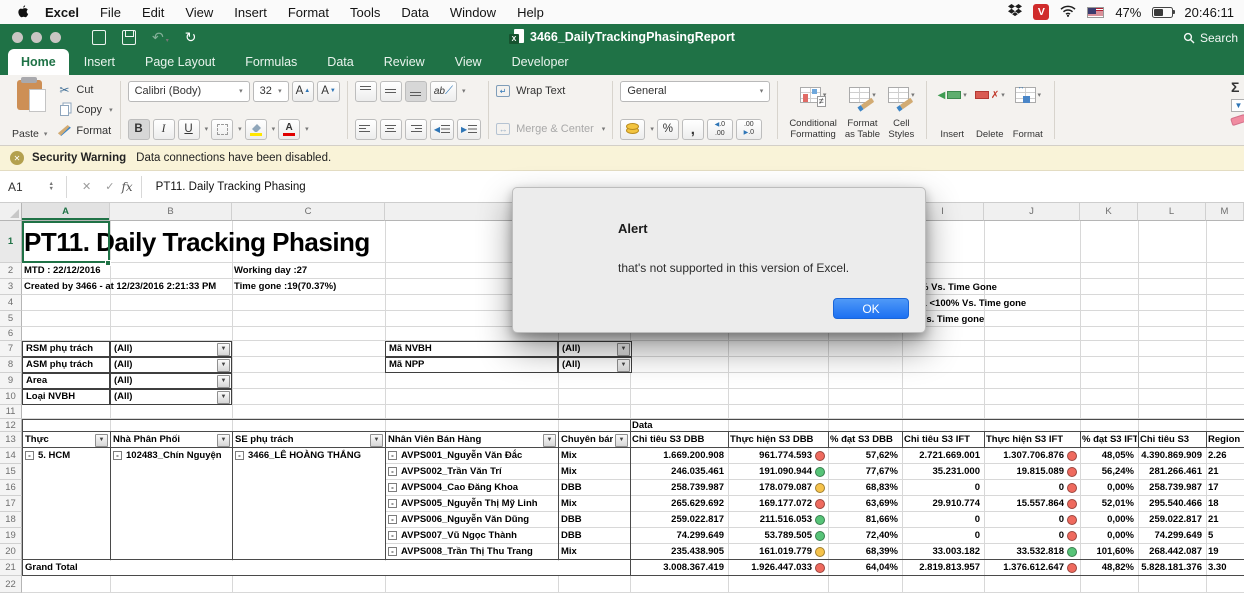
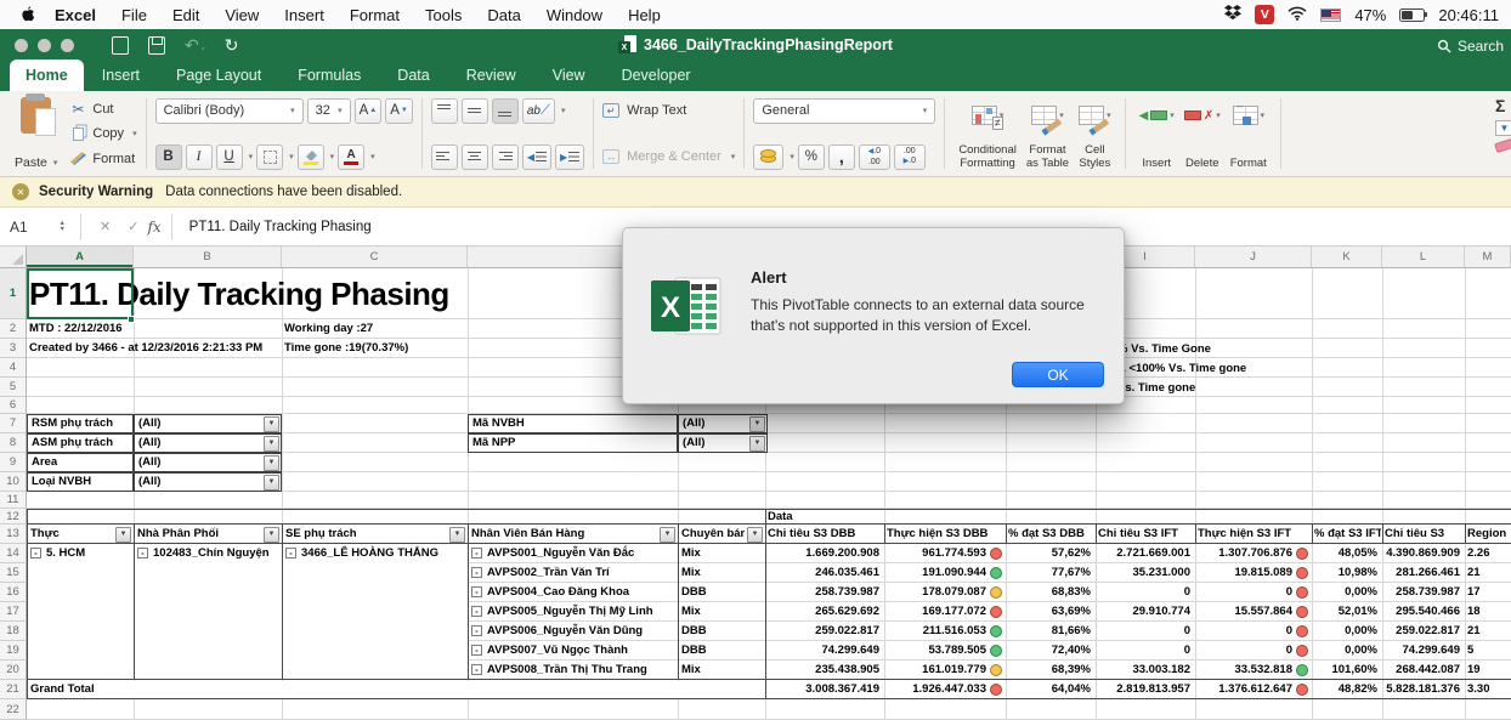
  Excel
  File
  Edit
  View
  Insert
  Format
  Tools
  Data
  Window
  Help
  V
  47%
  20:46:11
  ↻
  3466_DailyTrackingPhasingReport
  Search
  Home
  Insert
  Page Layout
  Formulas
  Data
  Review
  View
  Developer
  Paste
  ✂
  Cut
  Copy
  Format
  Calibri (Body)
  32
  A
  A
  B
  I
  U
  A
  ab
  ⟋
  ◀
  ▶
  ↵
  Wrap Text
  ↔
  Merge & Center
  General
  %
  ,
  ≠
  Conditional
  Formatting
  Format
  as Table
  Cell
  Styles
  ◀
  Insert
  ✗
  Delete
  Format
  Σ
  ▼
  ✕
  Security Warning
  Data connections have been disabled.
  A1
  ✕
  ✓
  fx
  PT11. Daily Tracking Phasing
  A
  B
  C
  I
  J
  K
  L
  M
  1
  2
  3
  4
  5
  6
  7
  8
  9
  10
  11
  12
  13
  14
  15
  16
  17
  18
  19
  20
  21
  22
  PT11. Daily Tracking Phasing
  MTD : 22/12/2016
  Working day :27
  Created by 3466 - at 12/23/2016 2:21:33 PM
  Time gone :19(70.37%)
  Vs. Time Gone
  <100% Vs. Time gone
  s. Time gone
  RSM phụ trách
  (All)
  ASM phụ trách
  (All)
  Area
  (All)
  Loại NVBH
  (All)
  Mã NVBH
  (All)
  Mã NPP
  (All)
  Data
  Thực
  Nhà Phân Phối
  SE phụ trách
  Nhân Viên Bán Hàng
  Chuyên bán
  Chỉ tiêu S3 DBB
  Thực hiện S3 DBB
  % đạt S3 DBB
  Chỉ tiêu S3 IFT
  Thực hiện S3 IFT
  % đạt S3 IFT
  Chỉ tiêu S3
  Region
  - 5. HCM
  - 102483_Chín Nguyện
  - 3466_LÊ HOÀNG THẮNG
  - AVPS001_Nguyễn Văn Đắc
  Mix
  1.669.200.908
  961.774.593
  57,62%
  2.721.669.001
  1.307.706.876
  48,05%
  4.390.869.909
  2.26
  - AVPS002_Trần Văn Trí
  Mix
  246.035.461
  191.090.944
  77,67%
  35.231.000
  19.815.089
- 56,24%
+ 10,98%
  281.266.461
  21
  - AVPS004_Cao Đăng Khoa
  DBB
  258.739.987
  178.079.087
  68,83%
  0
  0
  0,00%
  258.739.987
  17
  - AVPS005_Nguyễn Thị Mỹ Linh
  Mix
  265.629.692
  169.177.072
  63,69%
  29.910.774
  15.557.864
  52,01%
  295.540.466
  18
  - AVPS006_Nguyễn Văn Dũng
  DBB
  259.022.817
  211.516.053
  81,66%
  0
  0
  0,00%
  259.022.817
  21
  - AVPS007_Vũ Ngọc Thành
  DBB
  74.299.649
  53.789.505
  72,40%
  0
  0
  0,00%
  74.299.649
  5
  - AVPS008_Trần Thị Thu Trang
  Mix
  235.438.905
  161.019.779
  68,39%
  33.003.182
  33.532.818
  101,60%
  268.442.087
  19
  Grand Total
  3.008.367.419
  1.926.447.033
  64,04%
  2.819.813.957
  1.376.612.647
  48,82%
  5.828.181.376
  3.30
+ X
  Alert
+ This PivotTable connects to an external data source
  that's not supported in this version of Excel.
  OK
